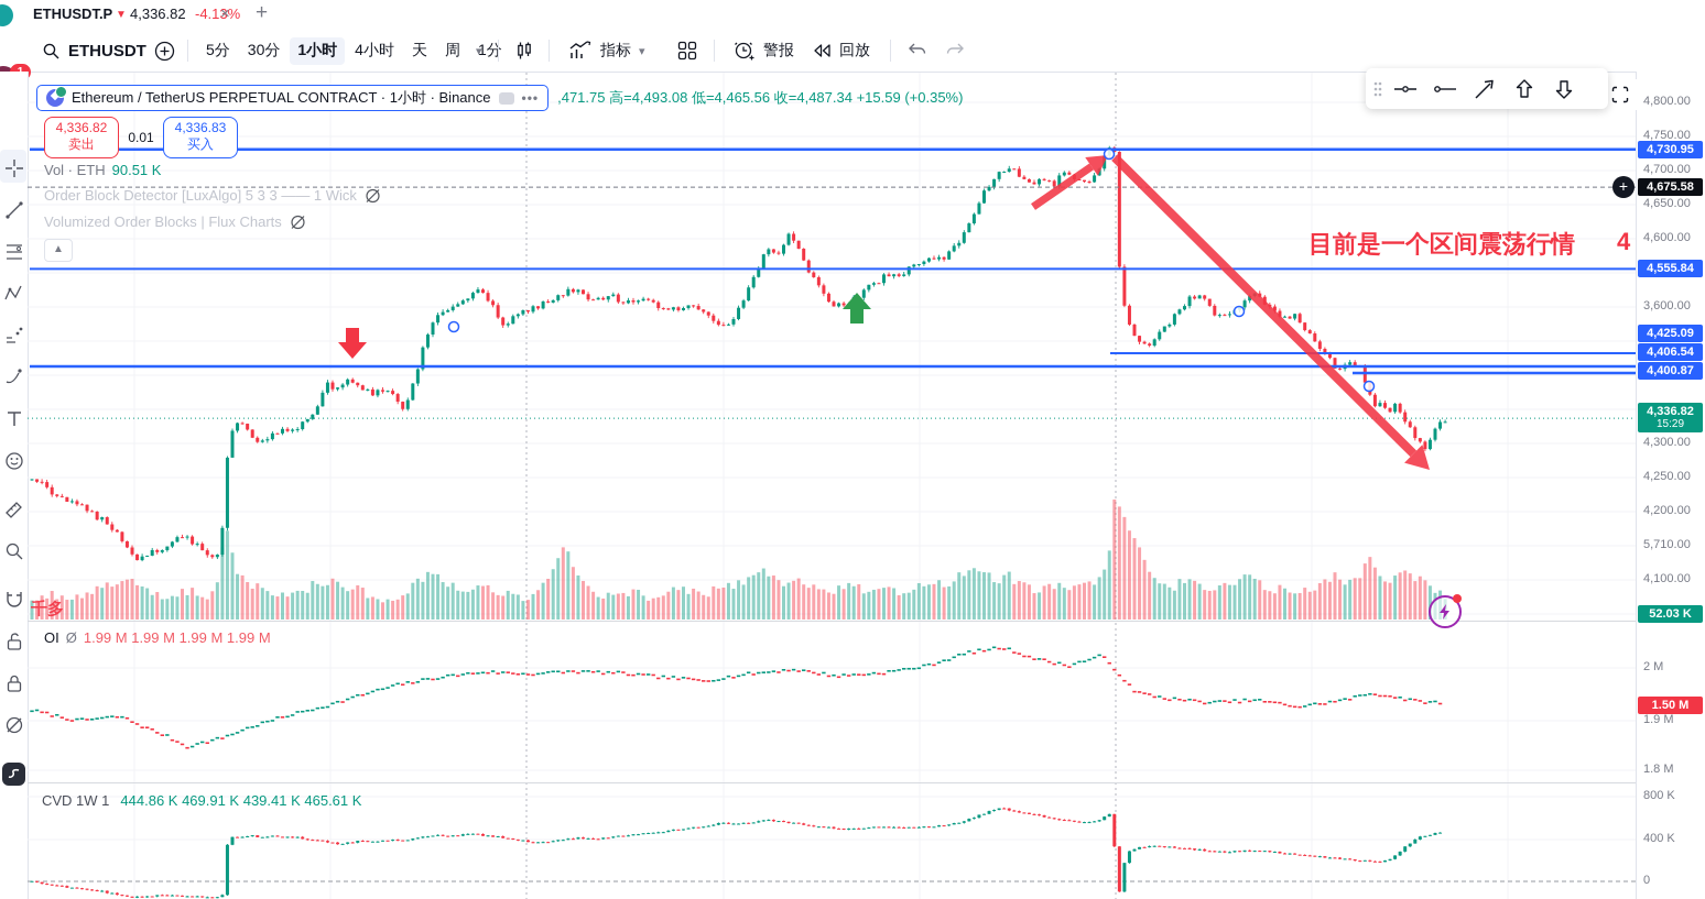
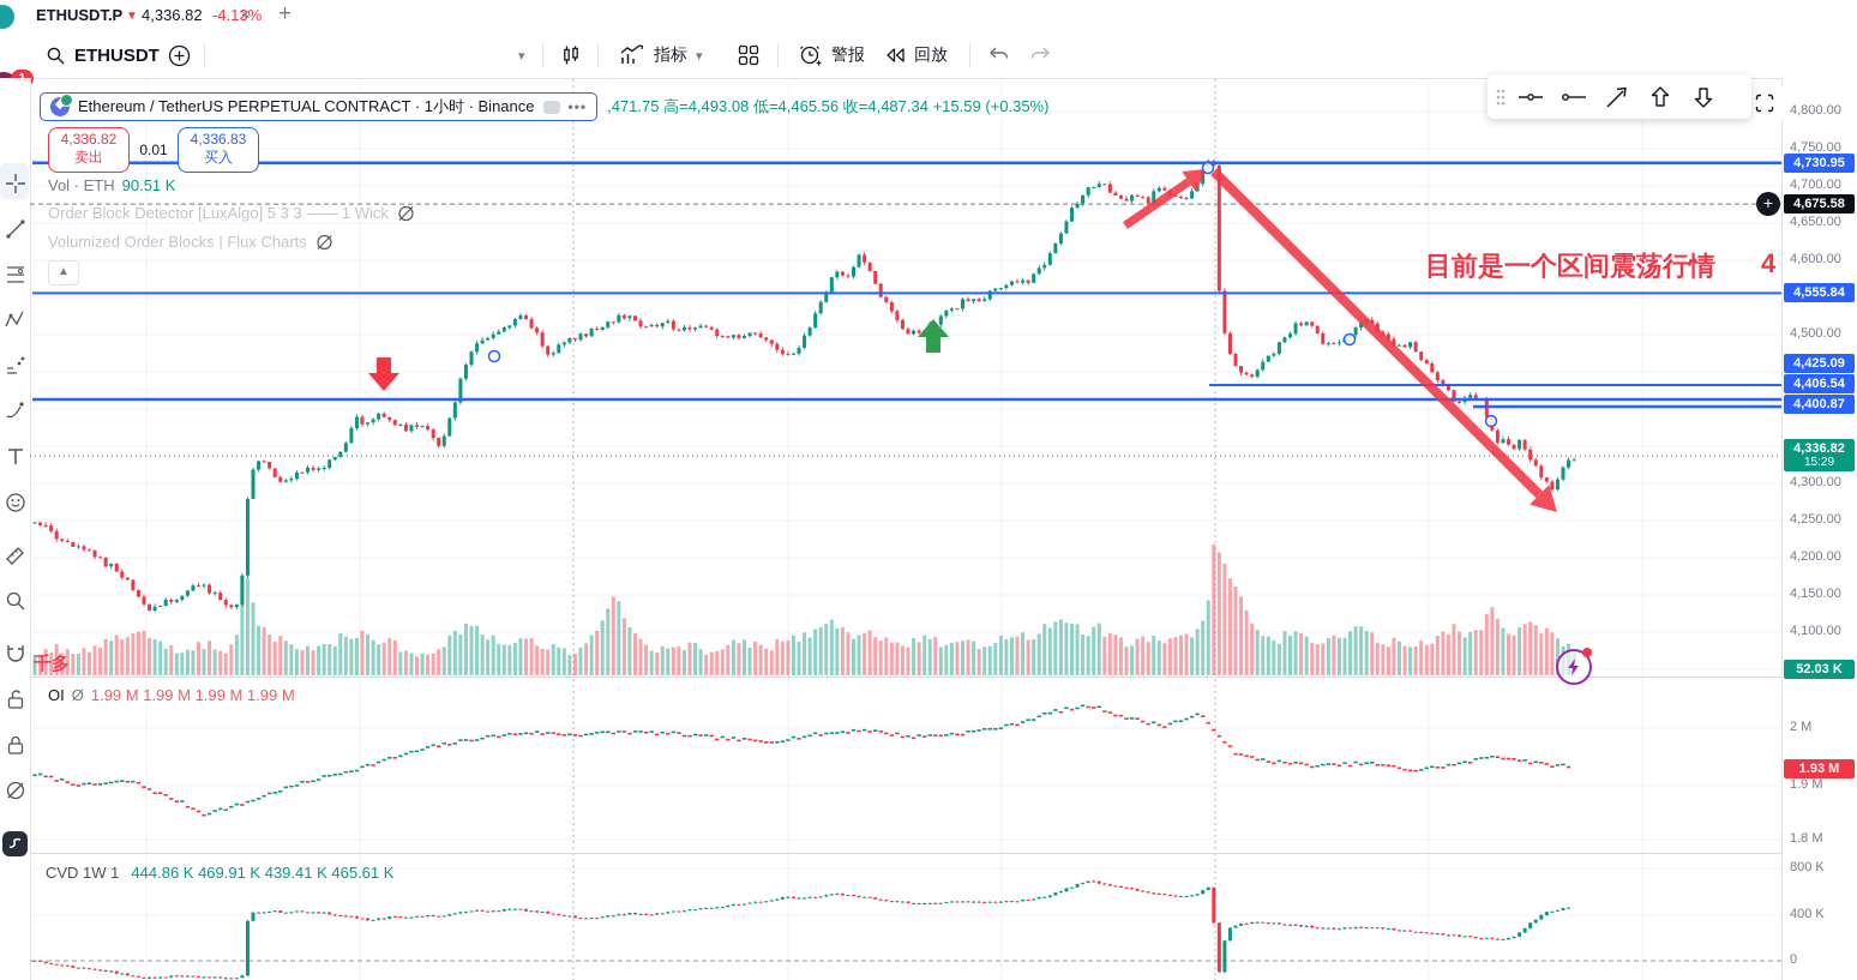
  ETHUSDT.P
  ▼
  4,336.82
  -4.13%
  ×
  +
  ETHUSDT
- 5分
- 30分
- 1小时
- 4小时
- 天
- 周
- 1分
  ▾
  指标
  ▾
  警报
  回放
  4,800.00
  4,750.00
  4,700.00
  4,650.00
  4,600.00
- 3,600.00
+ 4,500.00
  4,300.00
  4,250.00
  4,200.00
- 5,710.00
+ 4,150.00
  4,100.00
  2 M
  1.9 M
  1.8 M
  800 K
  400 K
  0
  4,730.95
  4,675.58
  4,555.84
  4,425.09
  4,406.54
  4,400.87
  4,336.82
  15:29
  52.03 K
- 1.50 M
+ 1.93 M
  +
  Ethereum / TetherUS PERPETUAL CONTRACT · 1小时 · Binance
  •••
  ,471.75 高=4,493.08 低=4,465.56 收=4,487.34 +15.59 (+0.35%)
  4,336.82
  卖出
  0.01
  4,336.83
  买入
  Vol · ETH 90.51 K
  Order Block Detector [LuxAlgo] 5 3 3 —— 1 Wick
  Volumized Order Blocks | Flux Charts
  ▲
  OI Ø 1.99 M 1.99 M 1.99 M 1.99 M
  CVD 1W 1 444.86 K 469.91 K 439.41 K 465.61 K
  目前是一个区间震荡行情
  4
  千多
